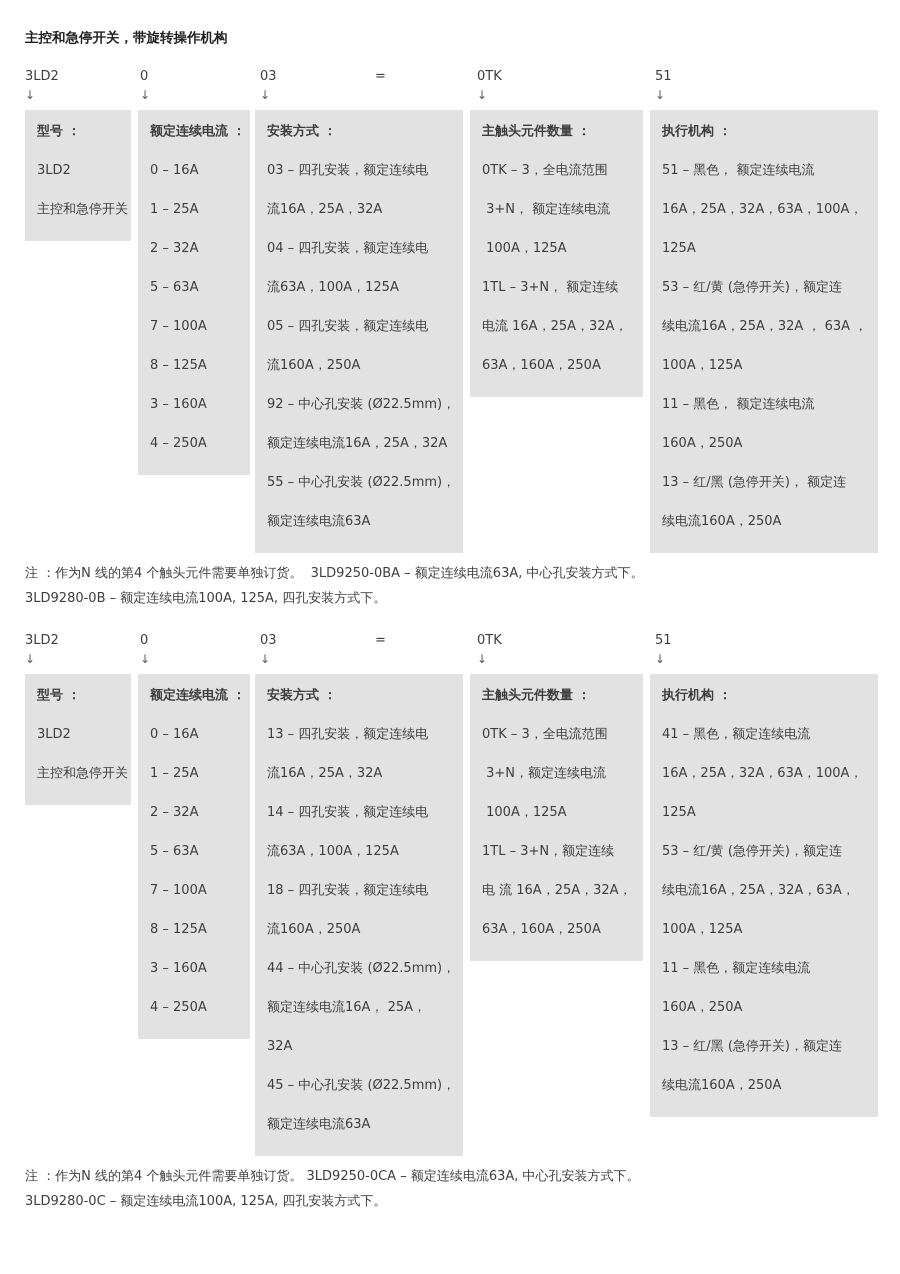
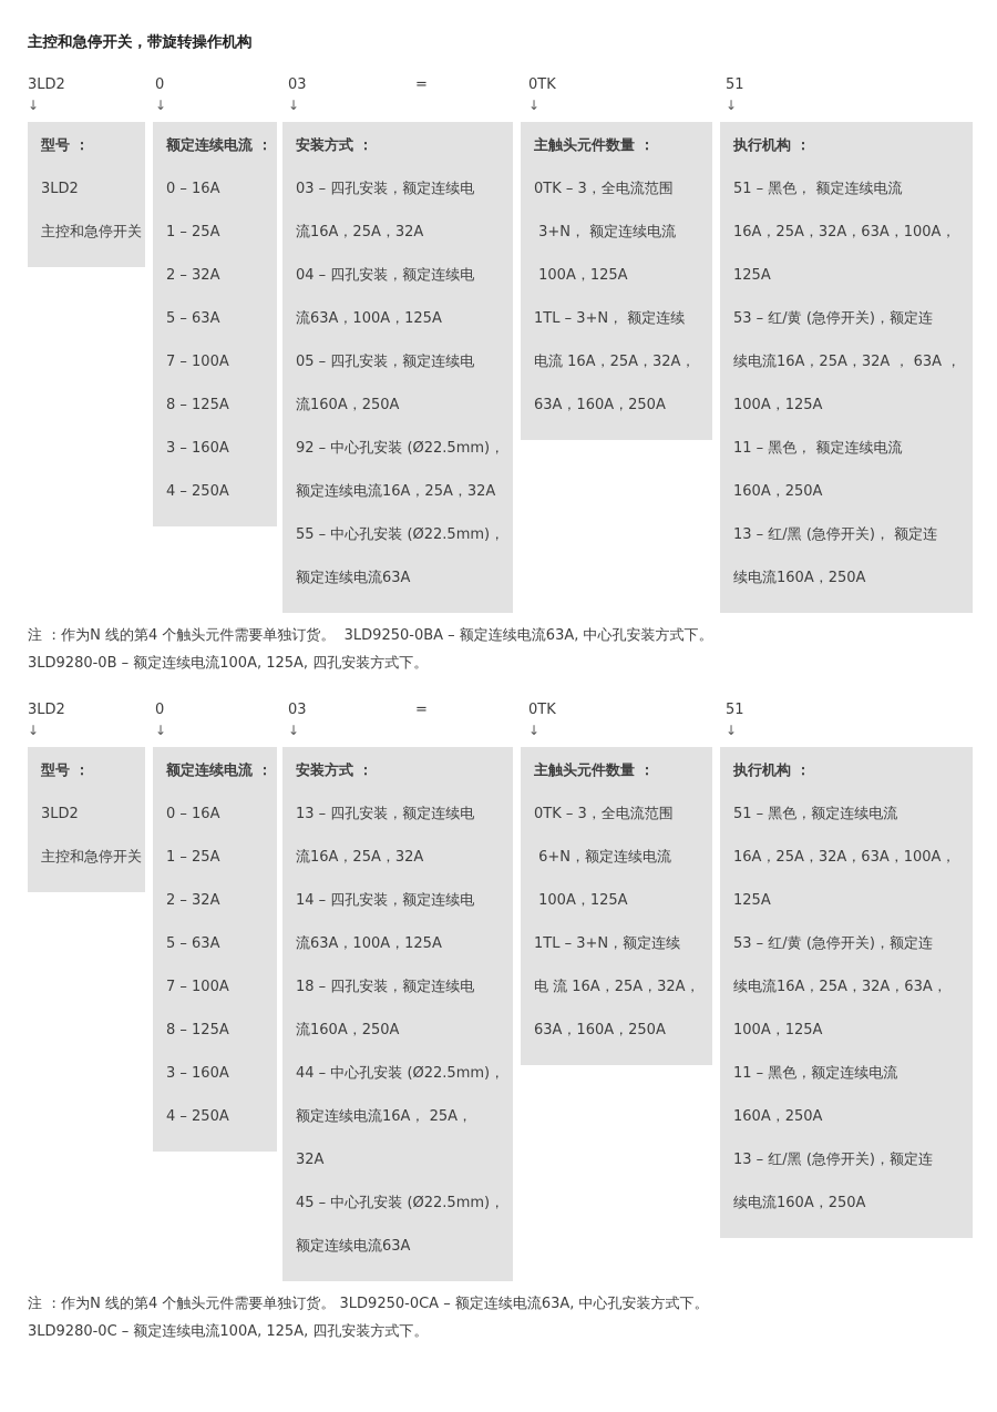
  主控和急停开关，带旋转操作机构
  3LD2
  0
  03
  =
  0TK
  51
  ↓
  ↓
  ↓
  ↓
  ↓
  型号 ：
  3LD2
  主控和急停开关
  额定连续电流 ：
  0 – 16A
  1 – 25A
  2 – 32A
  5 – 63A
  7 – 100A
  8 – 125A
  3 – 160A
  4 – 250A
  安装方式 ：
  03 – 四孔安装，额定连续电
  流16A，25A，32A
  04 – 四孔安装，额定连续电
  流63A，100A，125A
  05 – 四孔安装，额定连续电
  流160A，250A
  92 – 中心孔安装 (Ø22.5mm)，
  额定连续电流16A，25A，32A
  55 – 中心孔安装 (Ø22.5mm)，
  额定连续电流63A
  主触头元件数量 ：
  0TK – 3，全电流范围
  3+N， 额定连续电流
  100A，125A
  1TL – 3+N， 额定连续
  电流 16A，25A，32A，
  63A，160A，250A
  执行机构 ：
  51 – 黑色， 额定连续电流
  16A，25A，32A，63A，100A，
  125A
  53 – 红/黄 (急停开关)，额定连
  续电流16A，25A，32A ， 63A ，
  100A，125A
  11 – 黑色， 额定连续电流
  160A，250A
  13 – 红/黑 (急停开关)， 额定连
  续电流160A，250A
  注 ：作为N 线的第4 个触头元件需要单独订货。 3LD9250-0BA – 额定连续电流63A, 中心孔安装方式下。
  3LD9280-0B – 额定连续电流100A, 125A, 四孔安装方式下。
  3LD2
  0
  03
  =
  0TK
  51
  ↓
  ↓
  ↓
  ↓
  ↓
  型号 ：
  3LD2
  主控和急停开关
  额定连续电流 ：
  0 – 16A
  1 – 25A
  2 – 32A
  5 – 63A
  7 – 100A
  8 – 125A
  3 – 160A
  4 – 250A
  安装方式 ：
  13 – 四孔安装，额定连续电
  流16A，25A，32A
  14 – 四孔安装，额定连续电
  流63A，100A，125A
  18 – 四孔安装，额定连续电
  流160A，250A
  44 – 中心孔安装 (Ø22.5mm)，
  额定连续电流16A， 25A，
  32A
  45 – 中心孔安装 (Ø22.5mm)，
  额定连续电流63A
  主触头元件数量 ：
  0TK – 3，全电流范围
- 3+N，额定连续电流
+ 6+N，额定连续电流
  100A，125A
  1TL – 3+N，额定连续
  电 流 16A，25A，32A，
  63A，160A，250A
  执行机构 ：
- 41 – 黑色，额定连续电流
+ 51 – 黑色，额定连续电流
  16A，25A，32A，63A，100A，
  125A
  53 – 红/黄 (急停开关)，额定连
  续电流16A，25A，32A，63A，
  100A，125A
  11 – 黑色，额定连续电流
  160A，250A
  13 – 红/黑 (急停开关)，额定连
  续电流160A，250A
  注 ：作为N 线的第4 个触头元件需要单独订货。 3LD9250-0CA – 额定连续电流63A, 中心孔安装方式下。
  3LD9280-0C – 额定连续电流100A, 125A, 四孔安装方式下。
